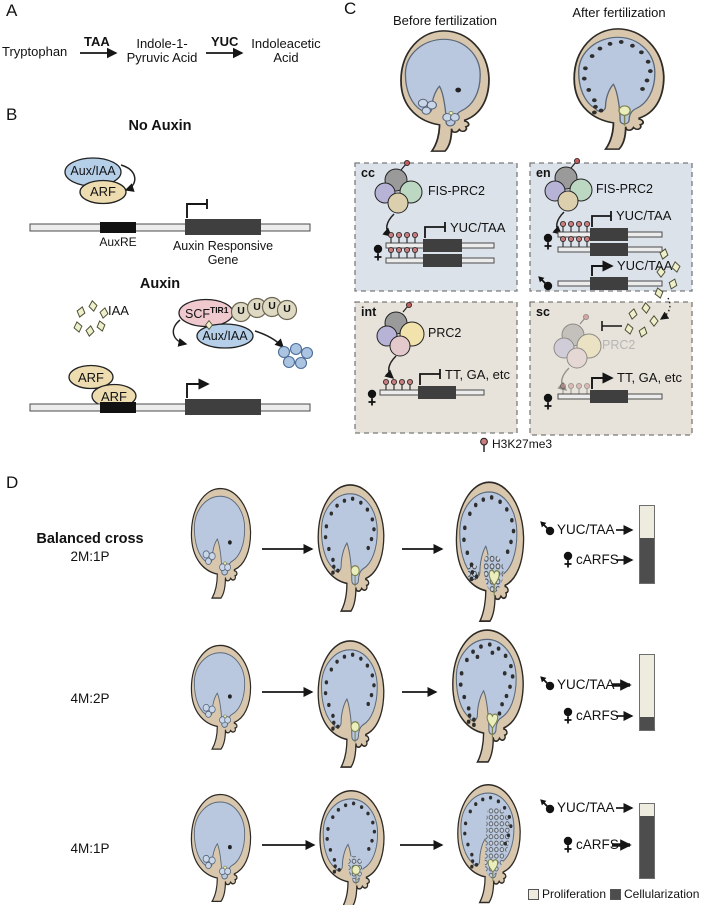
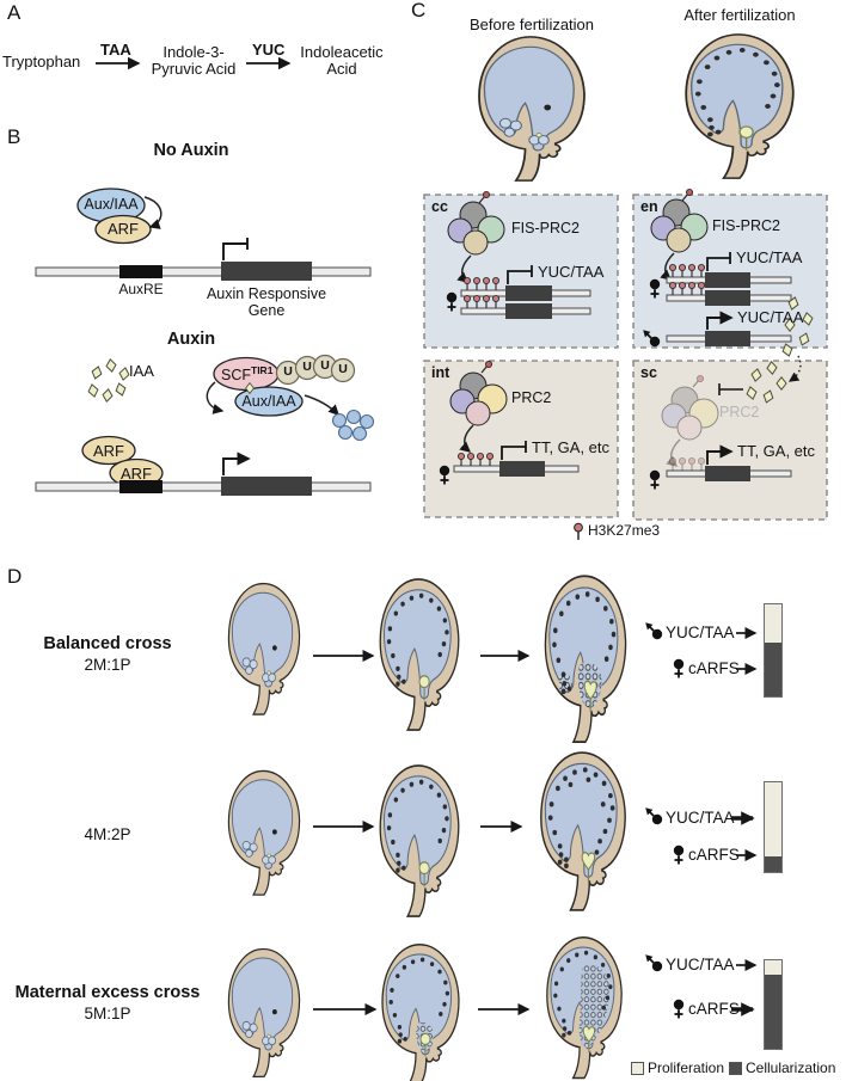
  A
  B
  C
  D
  Tryptophan
  TAA
- Indole-1-Pyruvic Acid
+ Indole-3-Pyruvic Acid
  YUC
  Indoleacetic Acid
  No Auxin
  Aux/IAA
  ARF
  AuxRE
  Auxin Responsive Gene
  Auxin
  IAA
  SCFTIR1
  U
  U
  U
  U
  Aux/IAA
  ARF
  ARF
  Before fertilization
  After fertilization
  cc
  en
  int
  sc
  FIS-PRC2
  FIS-PRC2
  YUC/TAA
  YUC/TAA
  YUC/TAA
  PRC2
  PRC2
  TT, GA, etc
  TT, GA, etc
  H3K27me3
  Balanced cross
  2M:1P
  4M:2P
+ Maternal excess cross
- 4M:1P
+ 5M:1P
  YUC/TAA
  cARFS
  YUC/TAA
  cARFS
  YUC/TAA
  cARFS
  Proliferation
  Cellularization
